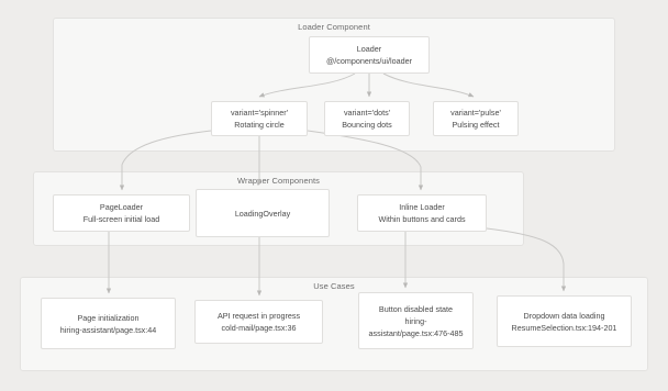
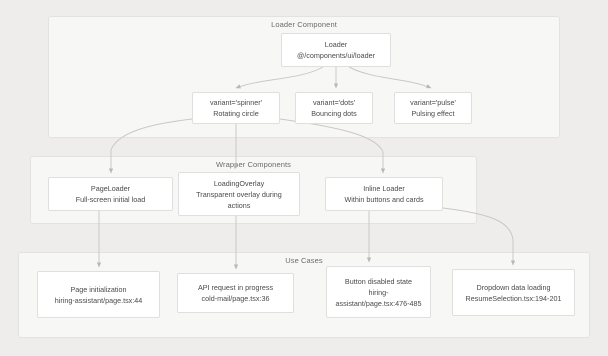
  Loader Component
  Wraper Components
  Use Cases
  Loader
  @/components/ui/loader
  variant='spinner'
  Rotating circle
  variant='dots'
  Bouncing dots
  variant='pulse'
  Pulsing effect
  PageLoader
  Full-screen initial load
  LoadingOverlay
+ Transparent overlay during actions
  Inline Loader
  Within buttons and cards
  Page initialization
  hiring-assistant/page.tsx:44
  API request in progress
  cold-mail/page.tsx:36
  Button disabled state
  hiring-assistant/page.tsx:476-485
  Dropdown data loading
  ResumeSelection.tsx:194-201
